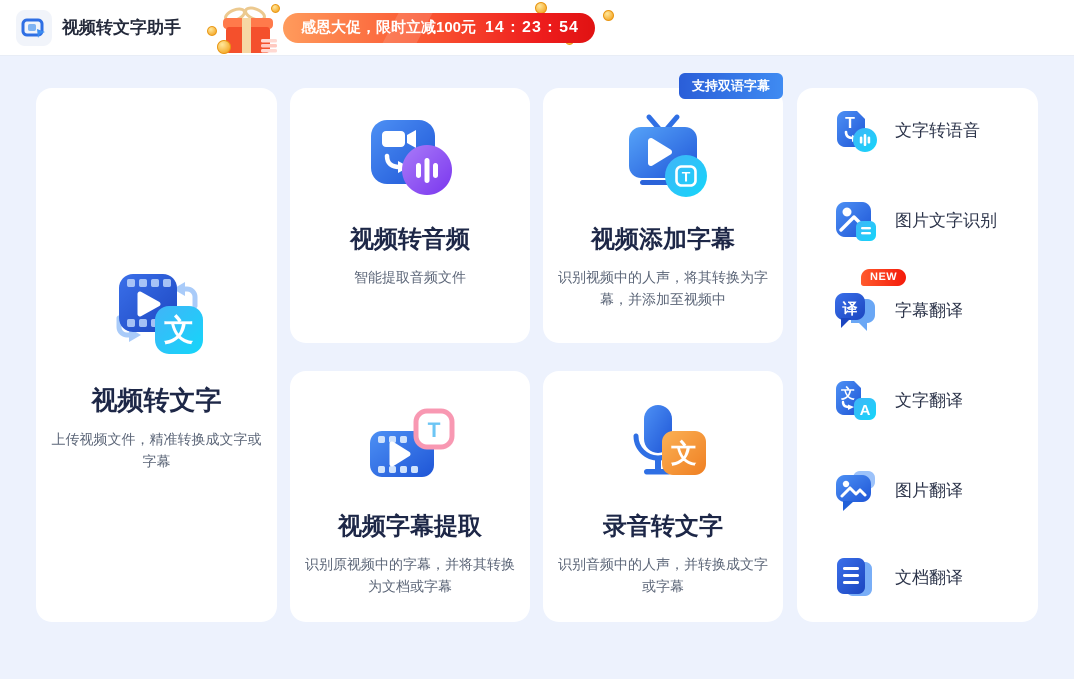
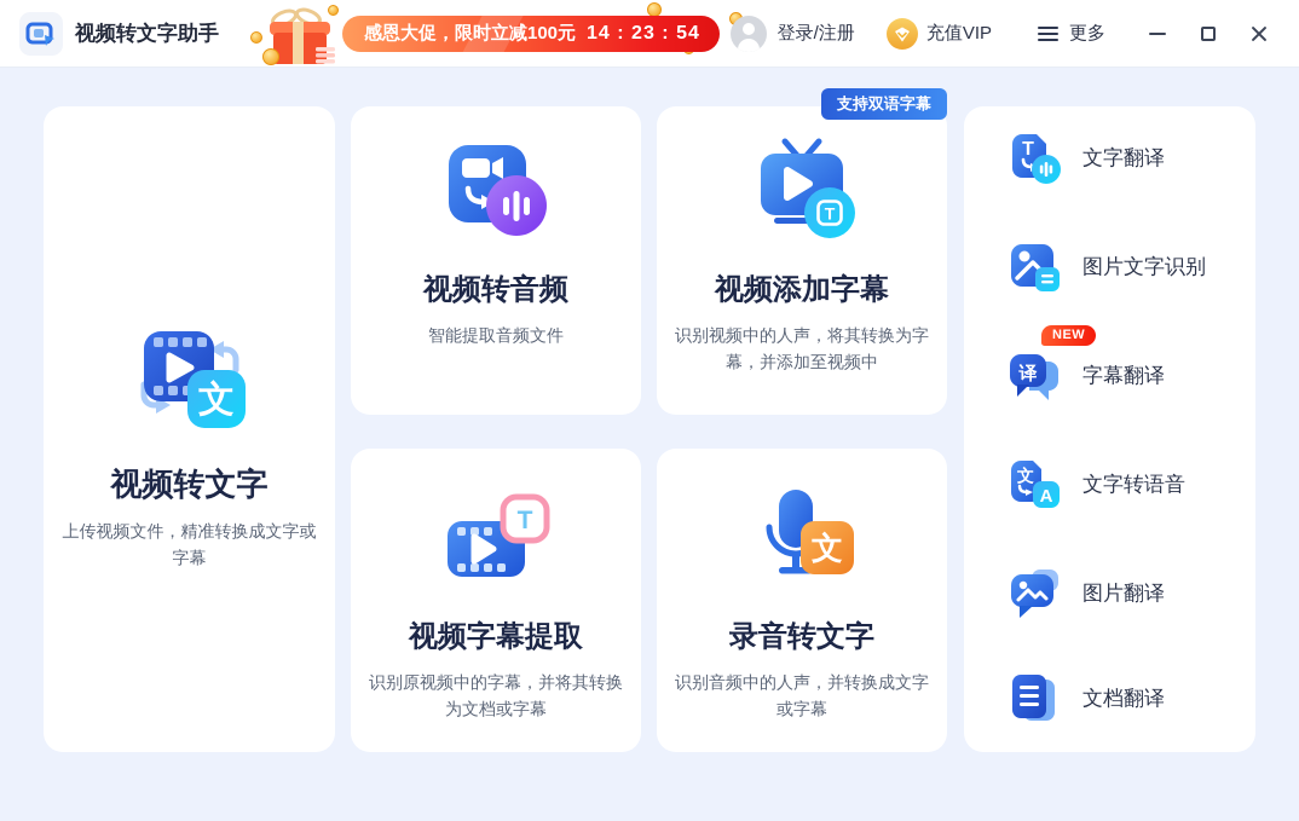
  视频转文字助手
  感恩大促，限时立减100元
  14 : 23 : 54
+ 登录/注册
+ 充值VIP
+ 更多
  文
  视频转文字
  上传视频文件，精准转换成文字或字幕
  视频转音频
  智能提取音频文件
  支持双语字幕
  T
  视频添加字幕
  识别视频中的人声，将其转换为字幕，并添加至视频中
  T
  视频字幕提取
  识别原视频中的字幕，并将其转换为文档或字幕
  文
  录音转文字
  识别音频中的人声，并转换成文字或字幕
  T
- 文字转语音
+ 文字翻译
  图片文字识别
  NEW
  译
  字幕翻译
  文
  A
- 文字翻译
+ 文字转语音
  图片翻译
  文档翻译
